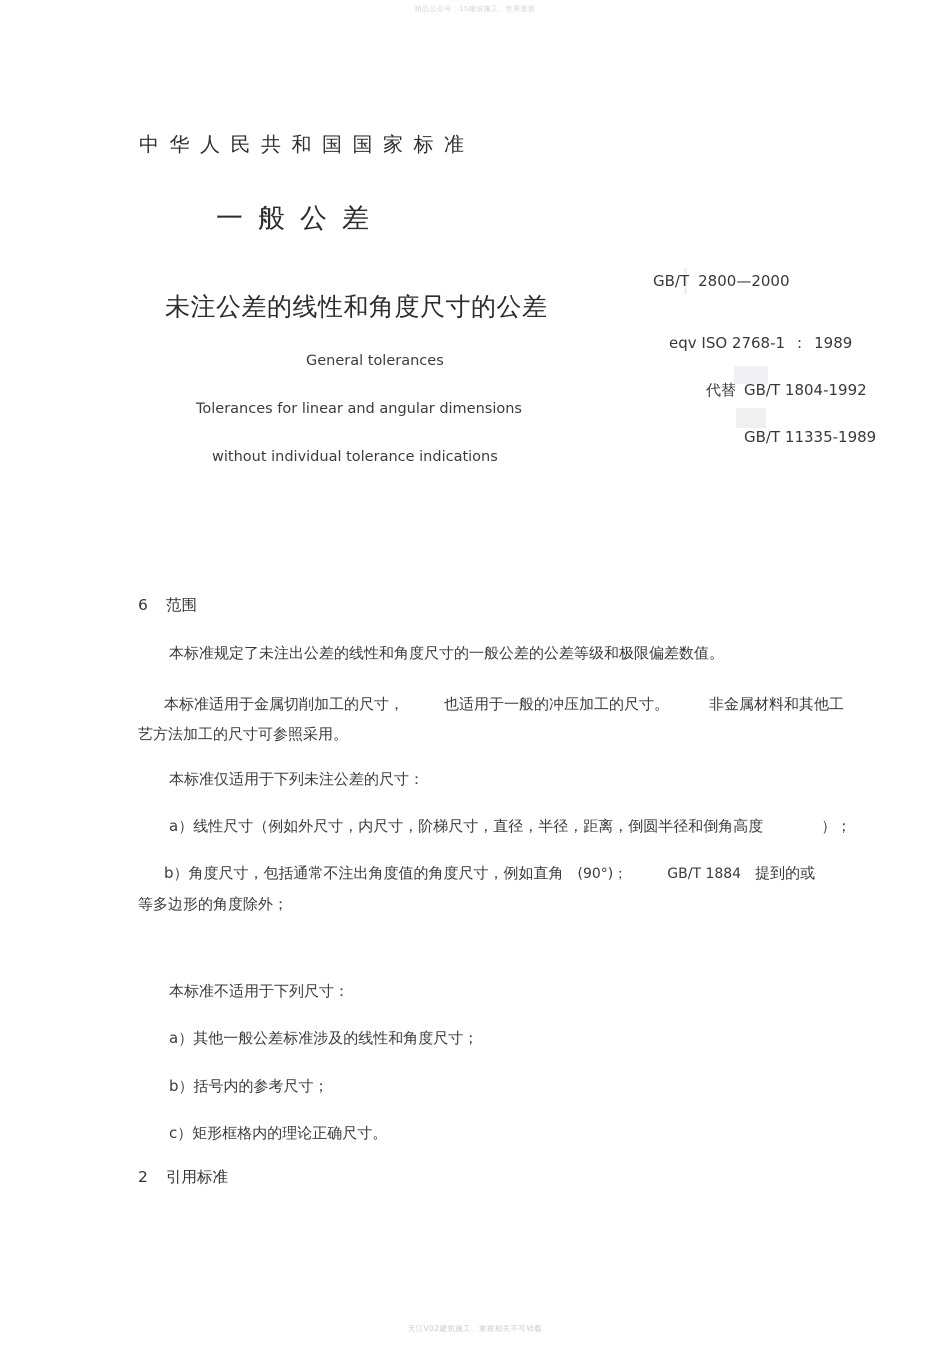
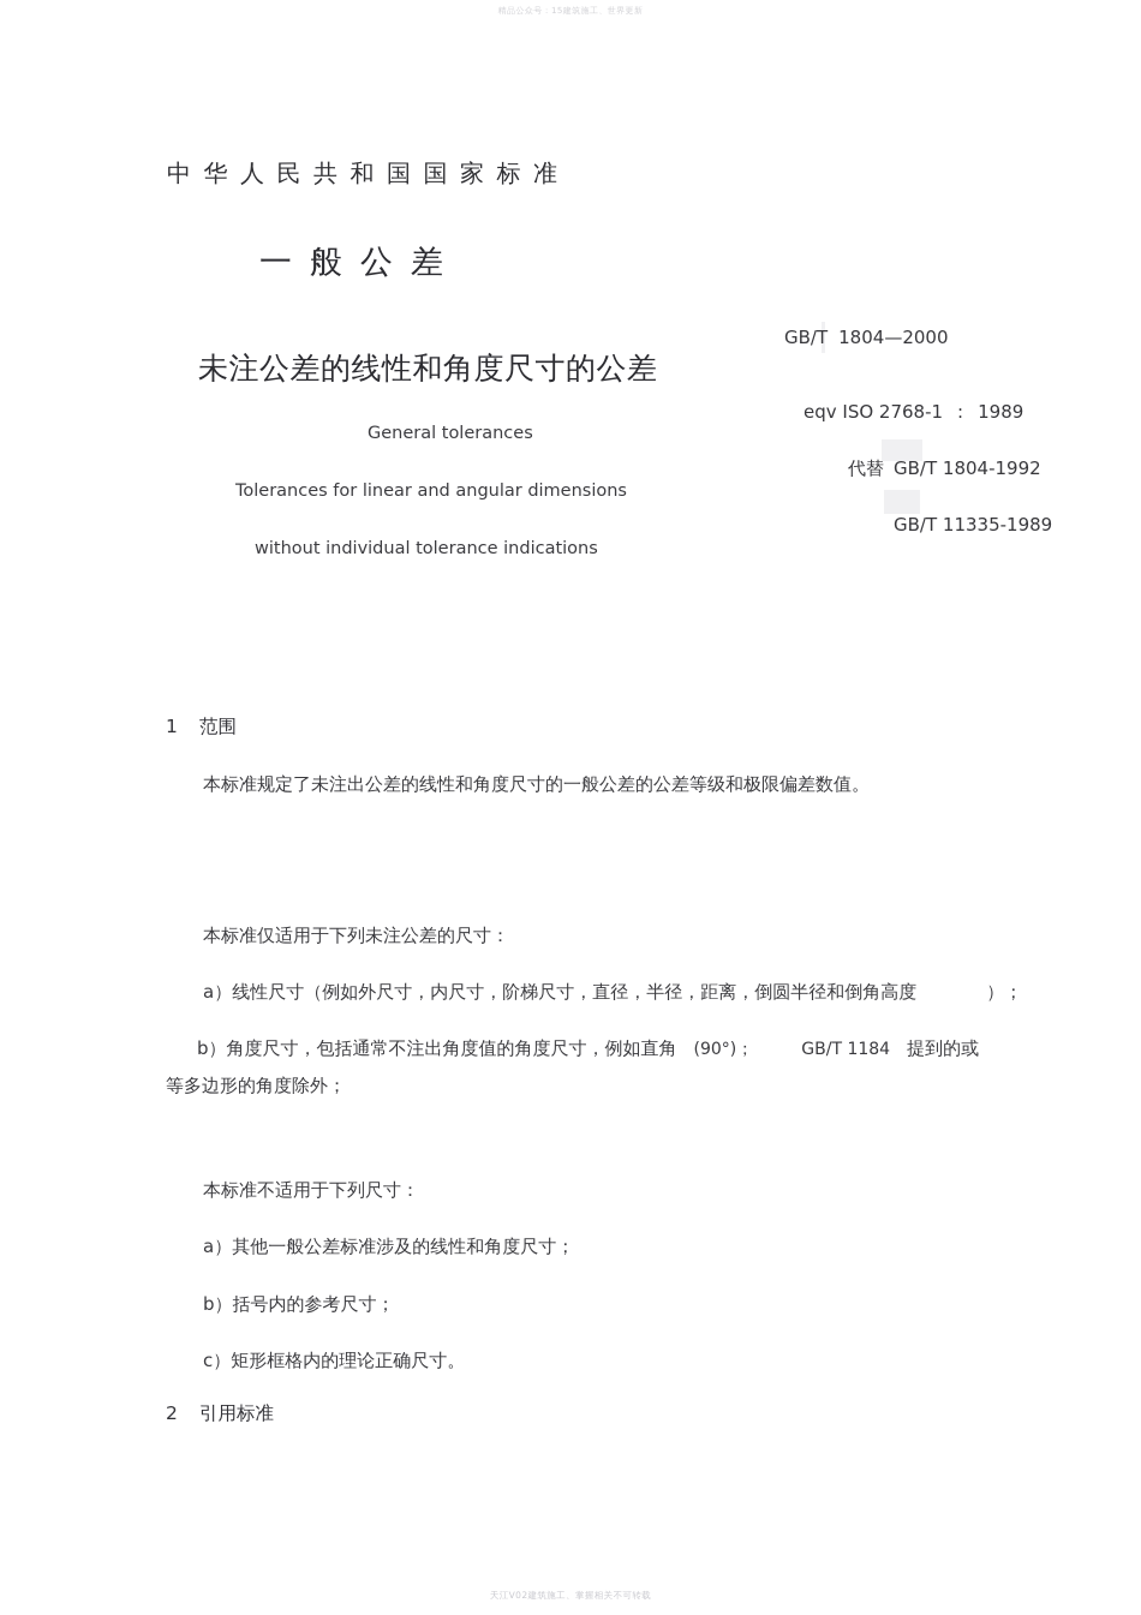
  精品公众号：15建筑施工、世界更新
  中华人民共和国国家标准
  一般公差
  未注公差的线性和角度尺寸的公差
  General tolerances
  Tolerances for linear and angular dimensions
  without individual tolerance indications
- GB/T 2800—2000
+ GB/T 1804—2000
  eqv ISO 2768-1 : 1989
  代替 GB/T 1804-1992
  GB/T 11335-1989
- 6 范围
+ 1 范围
  本标准规定了未注出公差的线性和角度尺寸的一般公差的公差等级和极限偏差数值。
- 本标准适用于金属切削加工的尺寸， 也适用于一般的冲压加工的尺寸。 非金属材料和其他工
- 艺方法加工的尺寸可参照采用。
  本标准仅适用于下列未注公差的尺寸：
  a）线性尺寸（例如外尺寸，内尺寸，阶梯尺寸，直径，半径，距离，倒圆半径和倒角高度 ）；
- b）角度尺寸，包括通常不注出角度值的角度尺寸，例如直角 (90°)； GB/T 1884 提到的或
+ b）角度尺寸，包括通常不注出角度值的角度尺寸，例如直角 (90°)； GB/T 1184 提到的或
  等多边形的角度除外；
  本标准不适用于下列尺寸：
  a）其他一般公差标准涉及的线性和角度尺寸；
  b）括号内的参考尺寸；
  c）矩形框格内的理论正确尺寸。
  2 引用标准
  天江V02建筑施工、掌握相关不可转载
